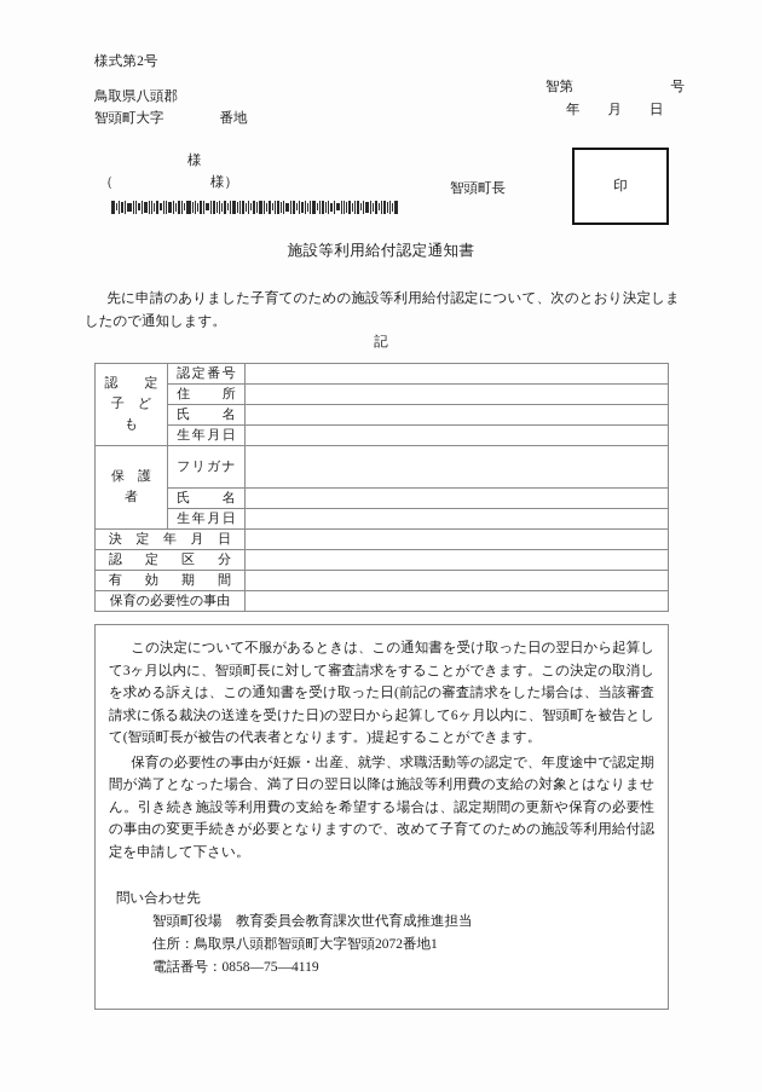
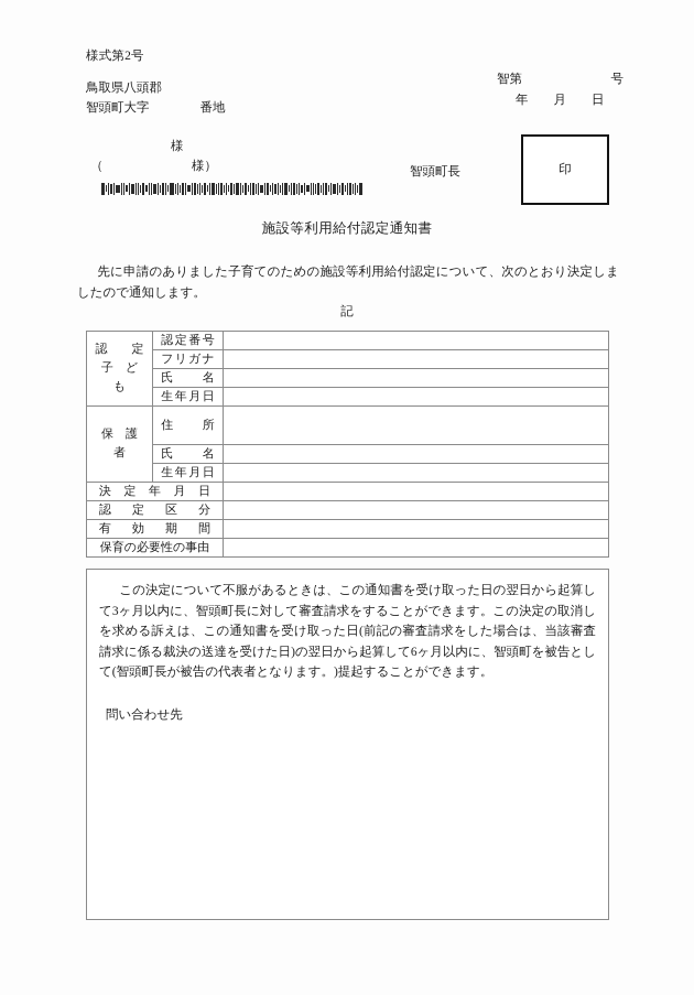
  様式第2号
  鳥取県八頭郡
  智頭町大字 番地
  智第 号
  年 月 日
  様
  （ 様）
  智頭町長
  印
  施設等利用給付認定通知書
  先に申請のありました子育てのための施設等利用給付認定について、次のとおり決定しましたので通知します。
  記
  認 定 子 ど も	認定番号
- 住 所
+ フリガナ
  氏 名
  生年月日
- 保 護 者	フリガナ
+ 保 護 者	住 所
  氏 名
  生年月日
  決 定 年 月 日
  認 定 区 分
  有 効 期 間
  保育の必要性の事由
  この決定について不服があるときは、この通知書を受け取った日の翌日から起算して3ヶ月以内に、智頭町長に対して審査請求をすることができます。この決定の取消しを求める訴えは、この通知書を受け取った日(前記の審査請求をした場合は、当該審査請求に係る裁決の送達を受けた日)の翌日から起算して6ヶ月以内に、智頭町を被告として(智頭町長が被告の代表者となります。)提起することができます。
- 保育の必要性の事由が妊娠・出産、就学、求職活動等の認定で、年度途中で認定期間が満了となった場合、満了日の翌日以降は施設等利用費の支給の対象とはなりません。引き続き施設等利用費の支給を希望する場合は、認定期間の更新や保育の必要性の事由の変更手続きが必要となりますので、改めて子育てのための施設等利用給付認定を申請して下さい。
  問い合わせ先
- 智頭町役場 教育委員会教育課次世代育成推進担当
- 住所：鳥取県八頭郡智頭町大字智頭2072番地1
- 電話番号：0858—75—4119
